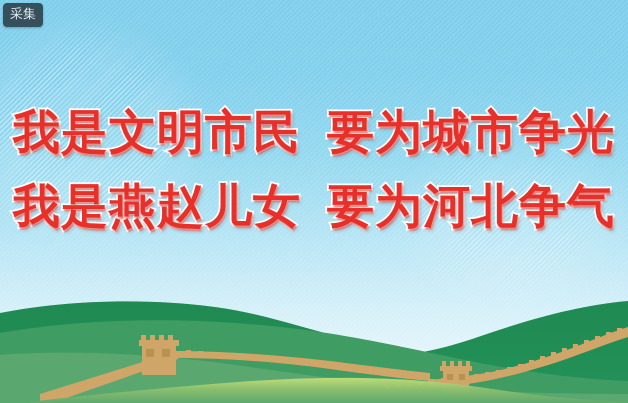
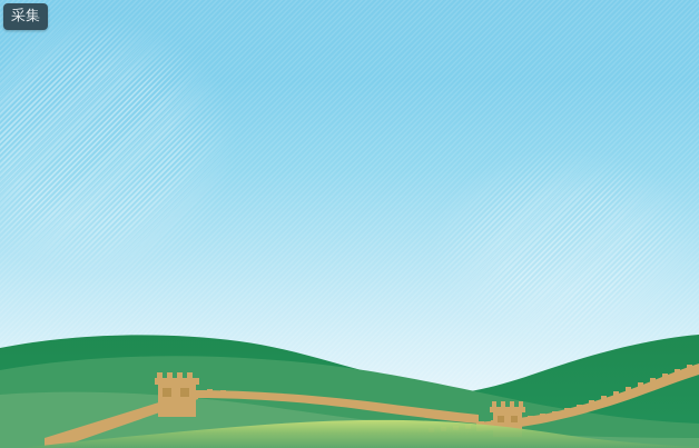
- 我是文明市民 要为城市争光
- 我是燕赵儿女 要为河北争气
  采集
